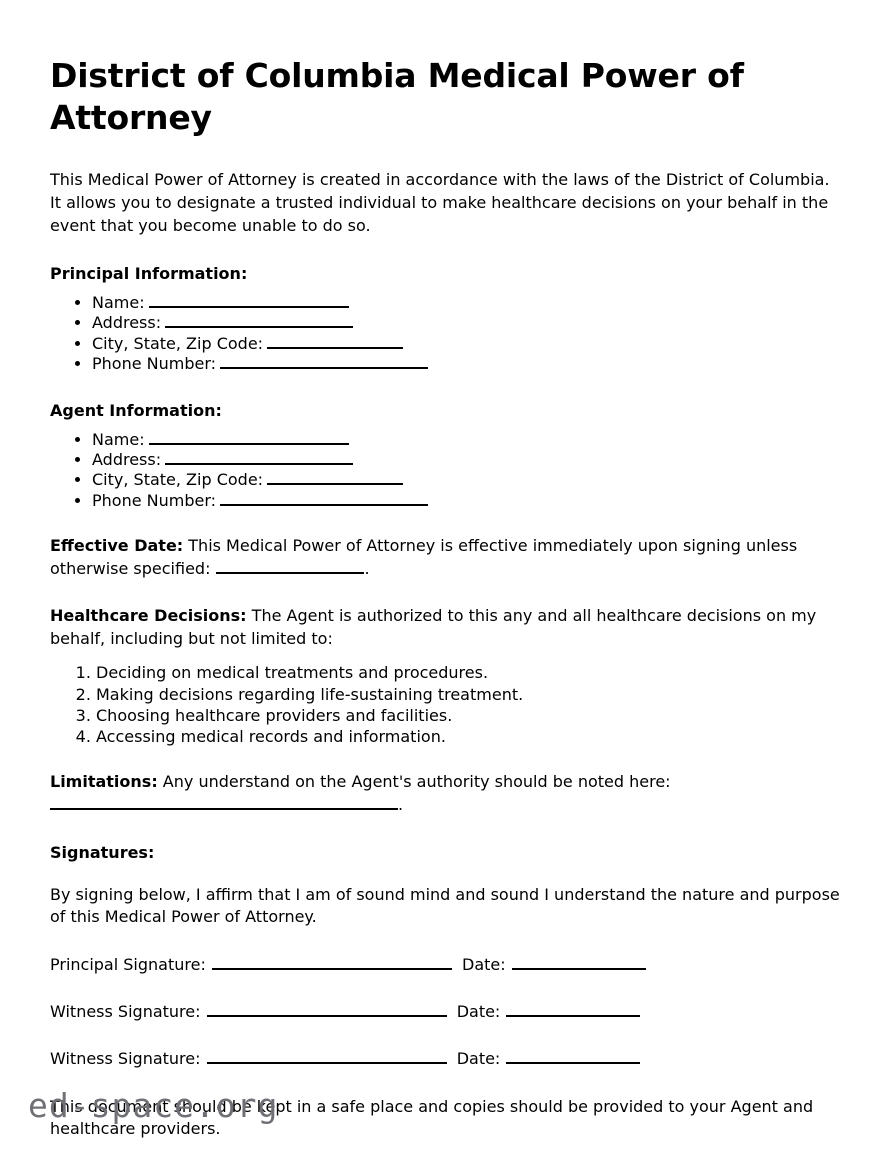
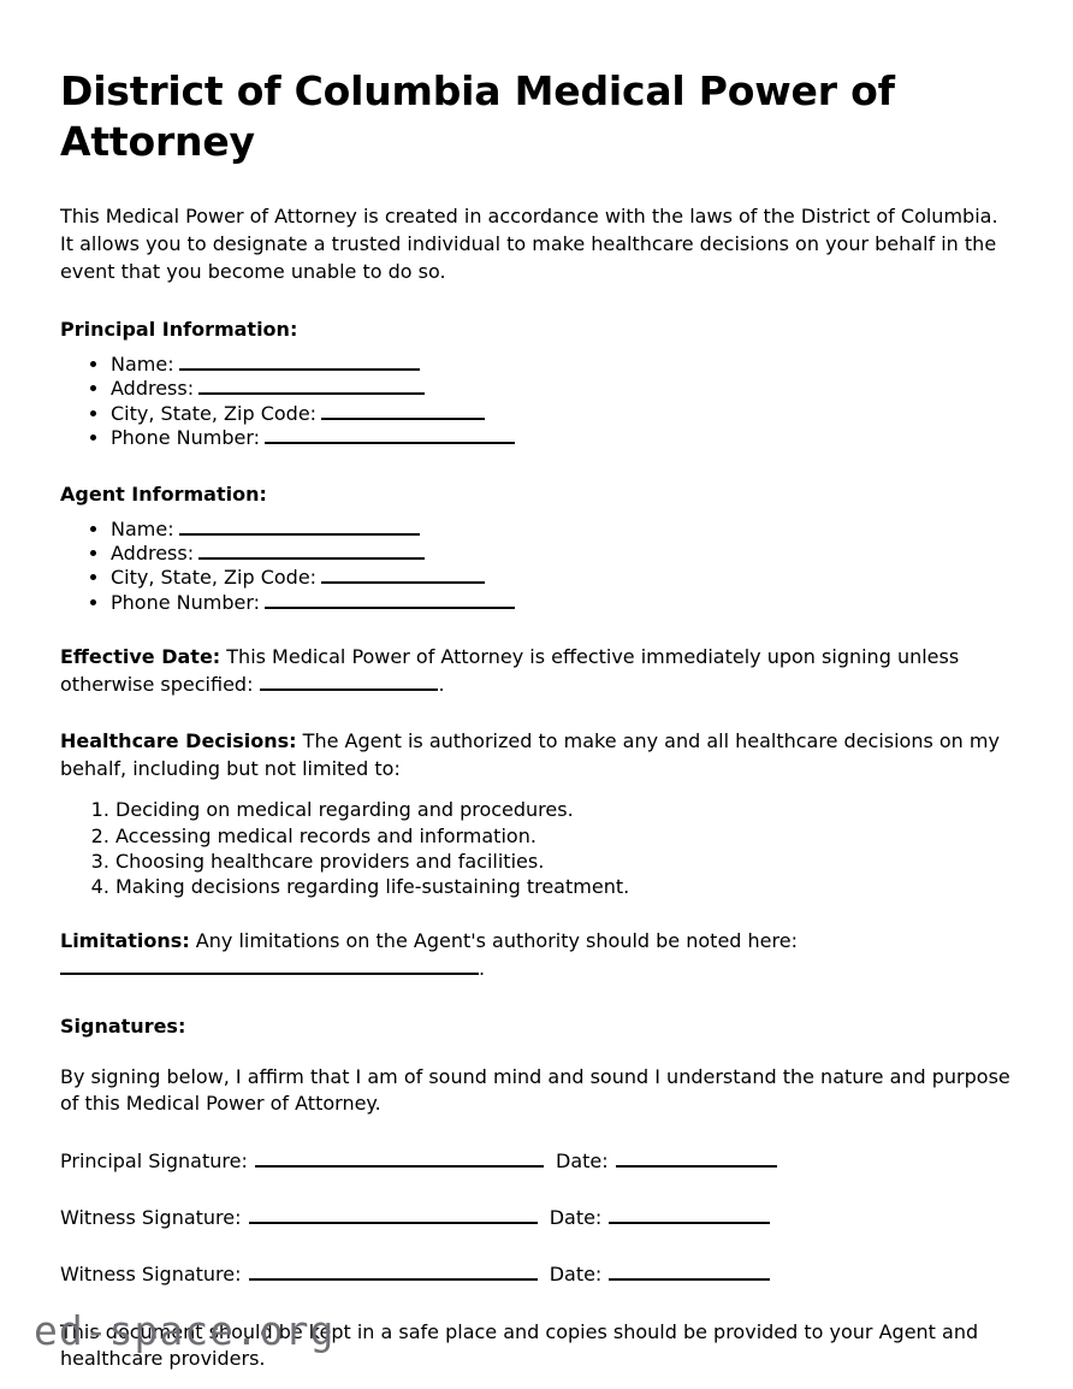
  District of Columbia Medical Power of Attorney
  This Medical Power of Attorney is created in accordance with the laws of the District of Columbia. It allows you to designate a trusted individual to make healthcare decisions on your behalf in the event that you become unable to do so.
  Principal Information:
  Name:
  Address:
  City, State, Zip Code:
  Phone Number:
  Agent Information:
  Name:
  Address:
  City, State, Zip Code:
  Phone Number:
  Effective Date: This Medical Power of Attorney is effective immediately upon signing unless otherwise specified: .
- Healthcare Decisions: The Agent is authorized to this any and all healthcare decisions on my behalf, including but not limited to:
+ Healthcare Decisions: The Agent is authorized to make any and all healthcare decisions on my behalf, including but not limited to:
- Deciding on medical treatments and procedures.
+ Deciding on medical regarding and procedures.
- Making decisions regarding life-sustaining treatment.
+ Accessing medical records and information.
  Choosing healthcare providers and facilities.
- Accessing medical records and information.
+ Making decisions regarding life-sustaining treatment.
- Limitations: Any understand on the Agent's authority should be noted here:
+ Limitations: Any limitations on the Agent's authority should be noted here:
  .
  Signatures:
  By signing below, I affirm that I am of sound mind and sound I understand the nature and purpose of this Medical Power of Attorney.
  Principal Signature: Date:
  Witness Signature: Date:
  Witness Signature: Date:
  This document should be kept in a safe place and copies should be provided to your Agent and healthcare providers.
  ed-space.org
